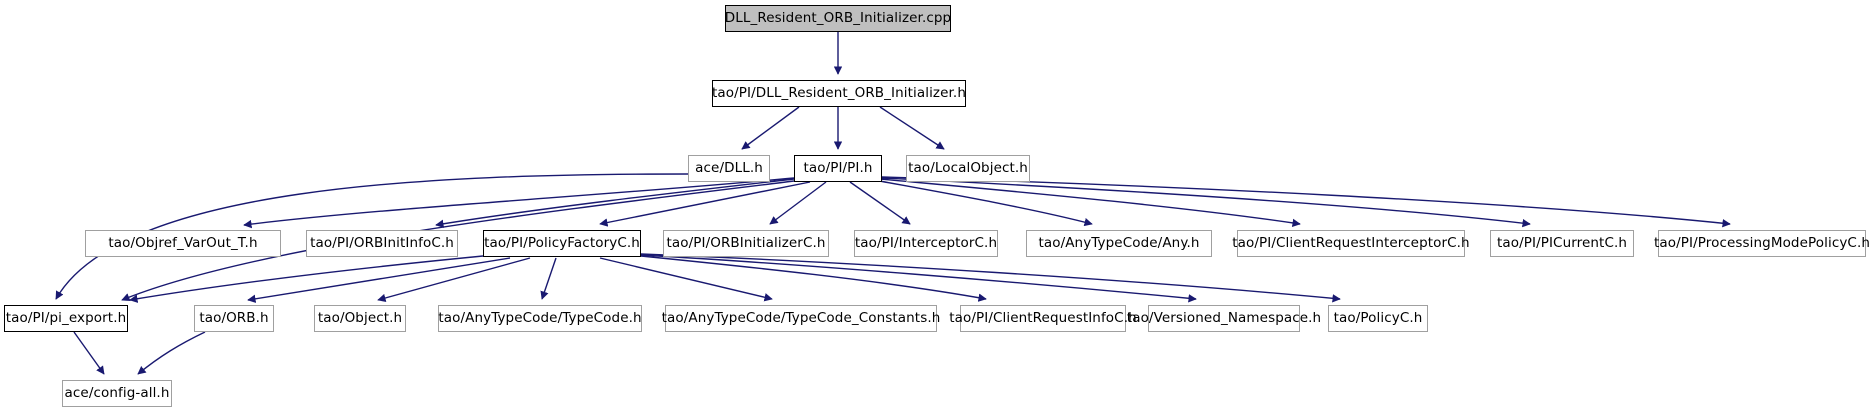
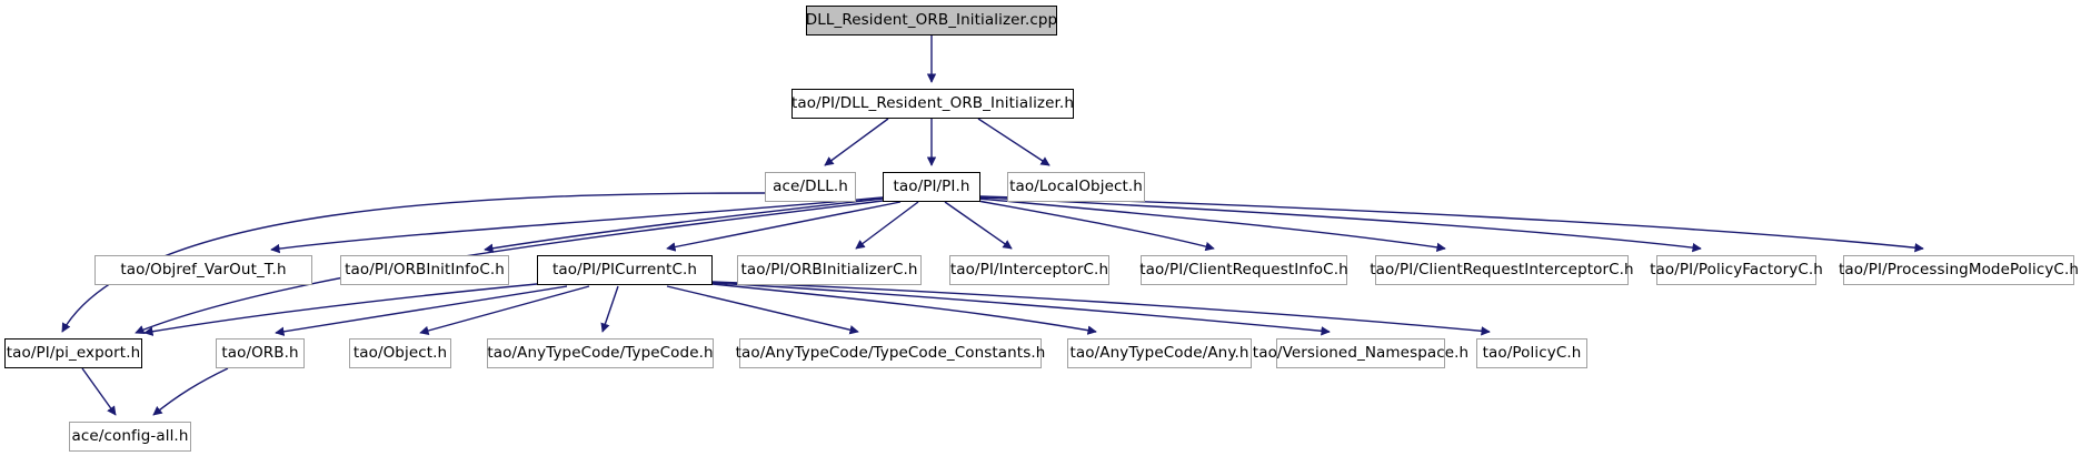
  DLL_Resident_ORB_Initializer.cpp
  tao/PI/DLL_Resident_ORB_Initializer.h
  ace/DLL.h
  tao/PI/PI.h
  tao/LocalObject.h
  tao/Objref_VarOut_T.h
  tao/PI/ORBInitInfoC.h
- tao/PI/PolicyFactoryC.h
+ tao/PI/PICurrentC.h
  tao/PI/ORBInitializerC.h
  tao/PI/InterceptorC.h
- tao/AnyTypeCode/Any.h
+ tao/PI/ClientRequestInfoC.h
  tao/PI/ClientRequestInterceptorC.h
- tao/PI/PICurrentC.h
+ tao/PI/PolicyFactoryC.h
  tao/PI/ProcessingModePolicyC.h
  tao/PI/pi_export.h
  tao/ORB.h
  tao/Object.h
  tao/AnyTypeCode/TypeCode.h
  tao/AnyTypeCode/TypeCode_Constants.h
- tao/PI/ClientRequestInfoC.h
+ tao/AnyTypeCode/Any.h
  tao/Versioned_Namespace.h
  tao/PolicyC.h
  ace/config-all.h
